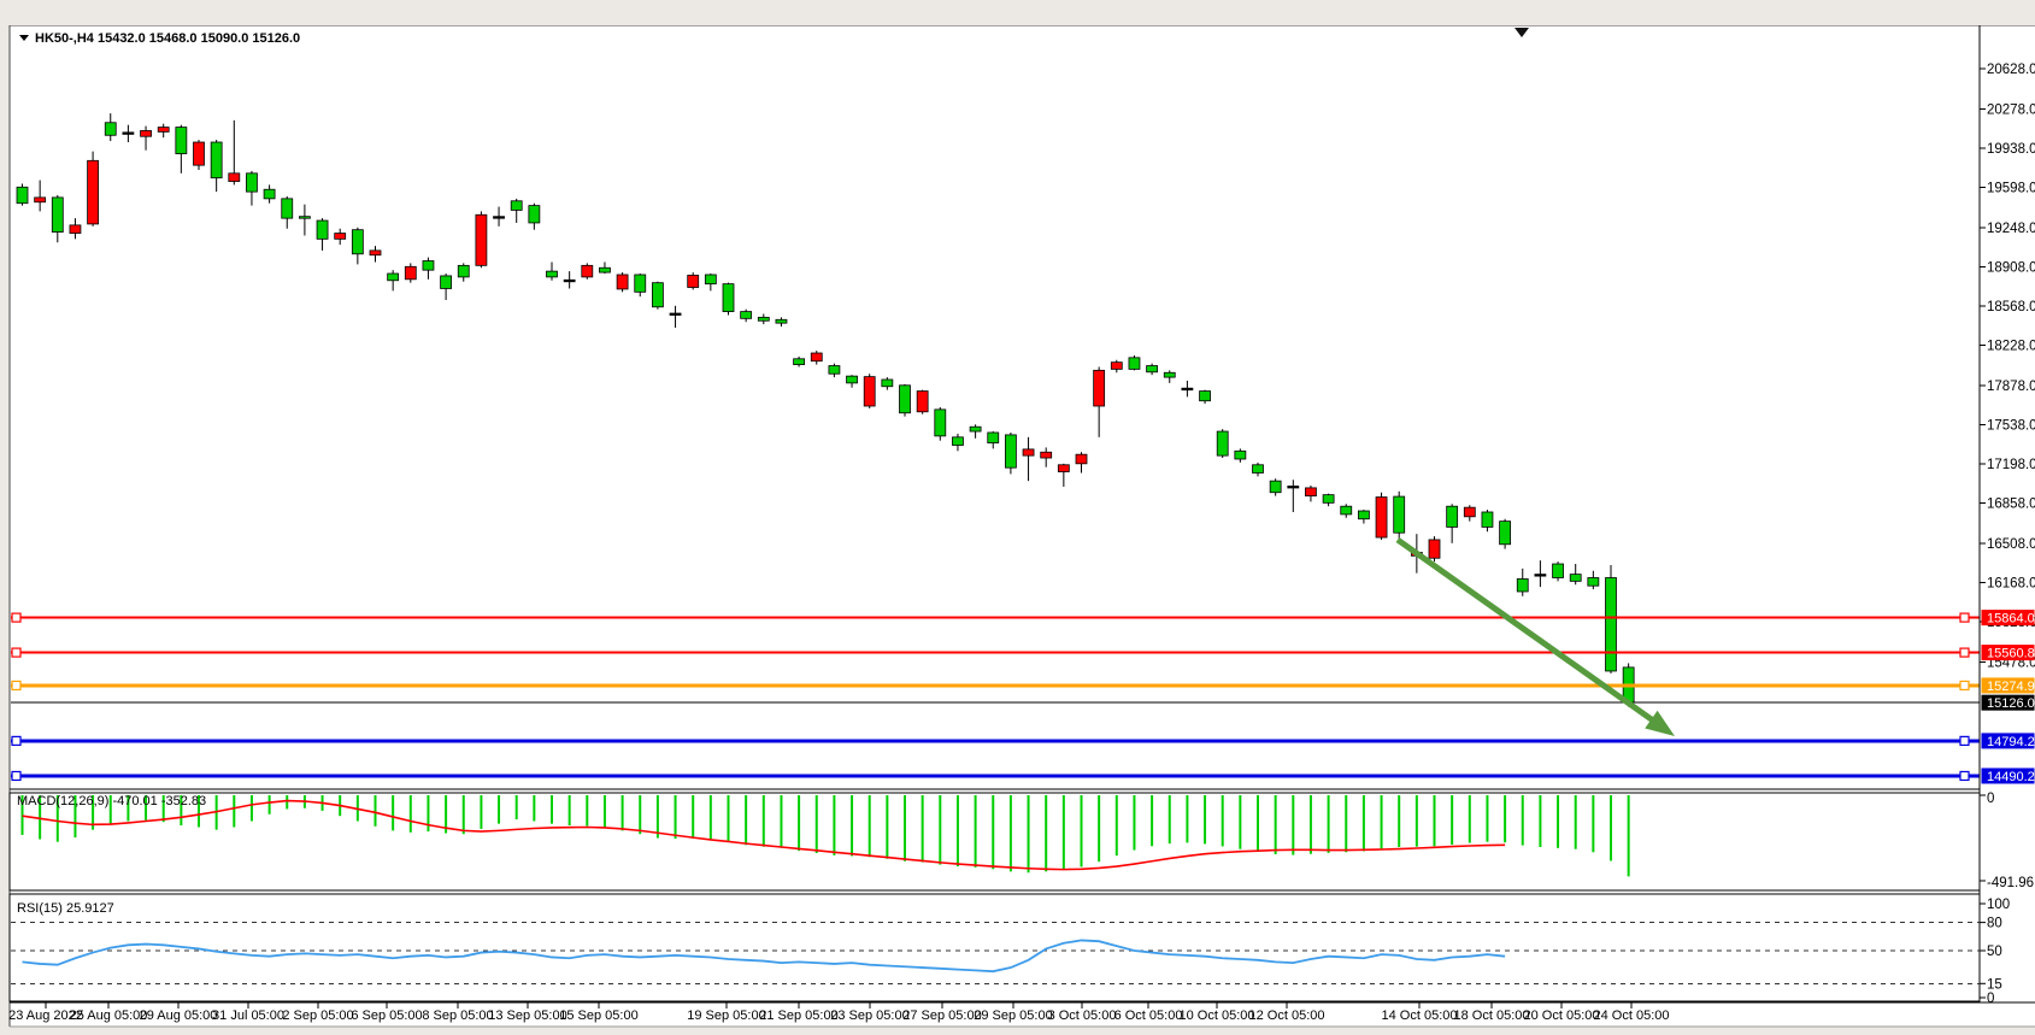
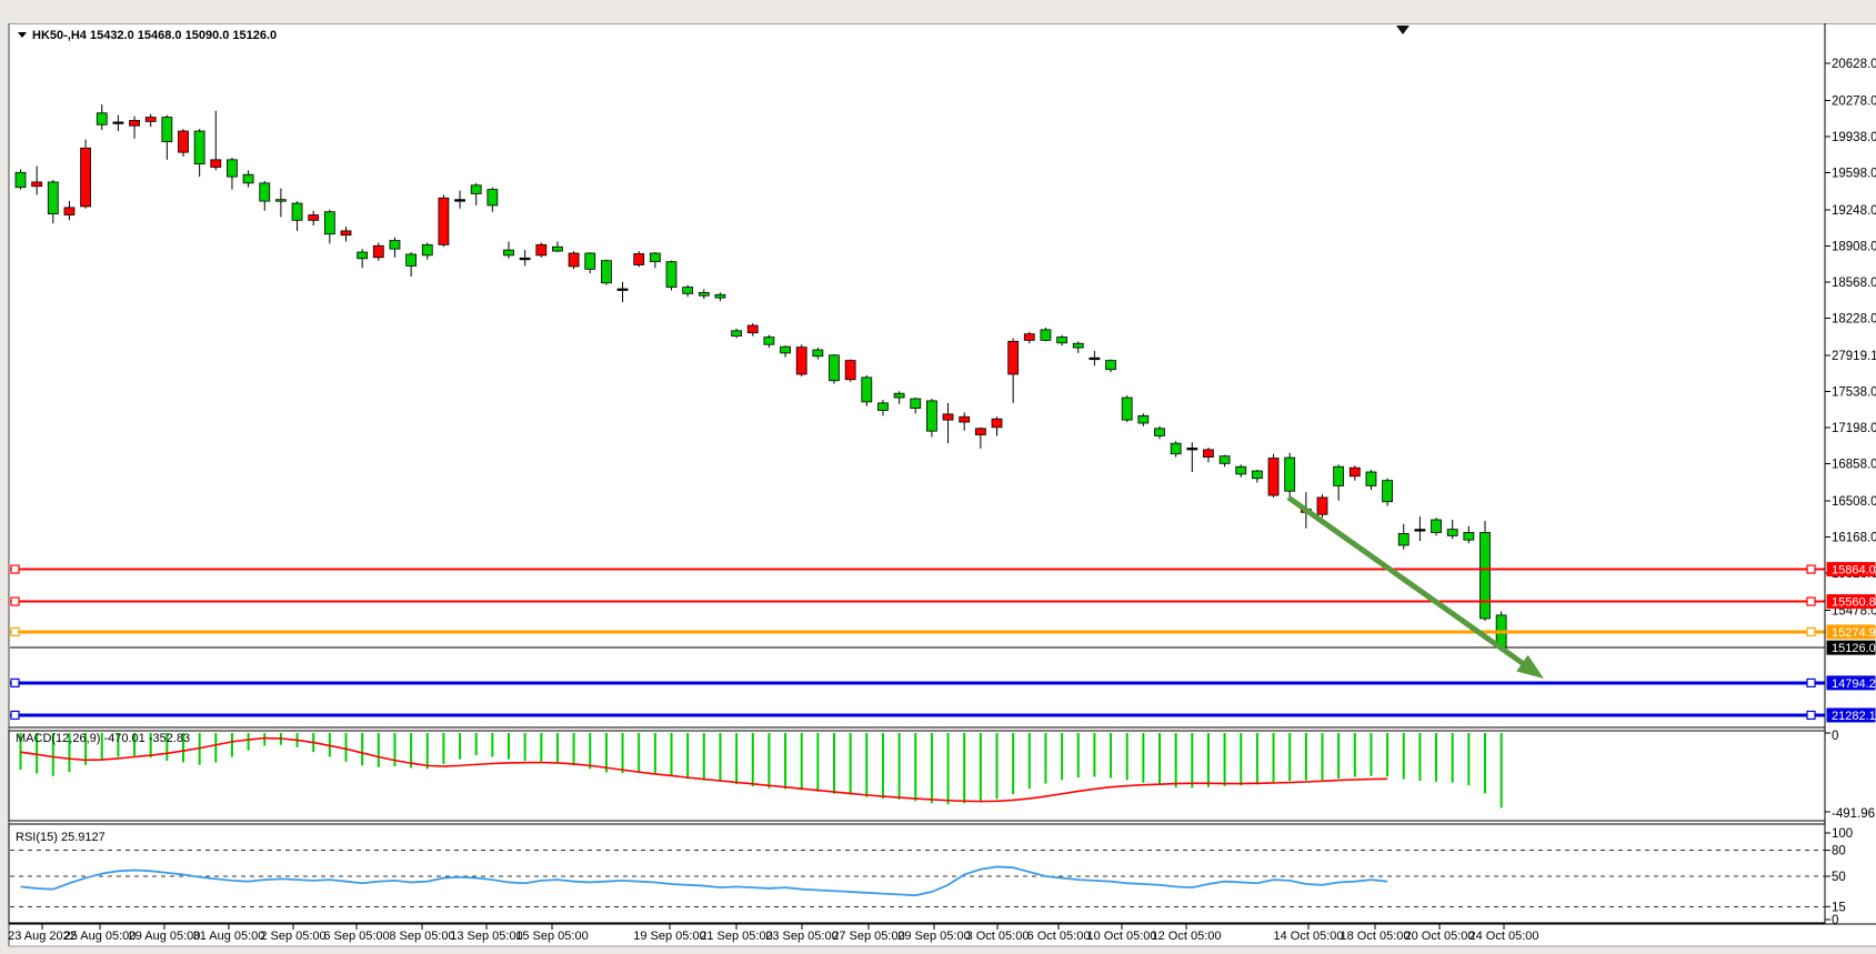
  20628.0
  20278.0
  19938.0
  19598.0
  19248.0
  18908.0
  18568.0
  18228.0
- 17878.0
+ 27919.1
  17538.0
  17198.0
  16858.0
  16508.0
  16168.0
  15478.0
  15864.0
  15560.8
  15274.9
  15126.0
  14794.2
- 14490.2
+ 21282.1
  HK50-,H4 15432.0 15468.0 15090.0 15126.0
  MACD(12,26,9) -470.01 -352.83
  0
  -491.96
  RSI(15) 25.9127
  100
  80
  50
  15
  0
  23 Aug 2022
  25 Aug 05:00
  29 Aug 05:00
- 31 Jul 05:00
+ 31 Aug 05:00
  2 Sep 05:00
  6 Sep 05:00
  8 Sep 05:00
  13 Sep 05:00
  15 Sep 05:00
  19 Sep 05:00
  21 Sep 05:00
  23 Sep 05:00
  27 Sep 05:00
  29 Sep 05:00
  3 Oct 05:00
  6 Oct 05:00
  10 Oct 05:00
  12 Oct 05:00
  14 Oct 05:00
  18 Oct 05:00
  20 Oct 05:00
  24 Oct 05:00
